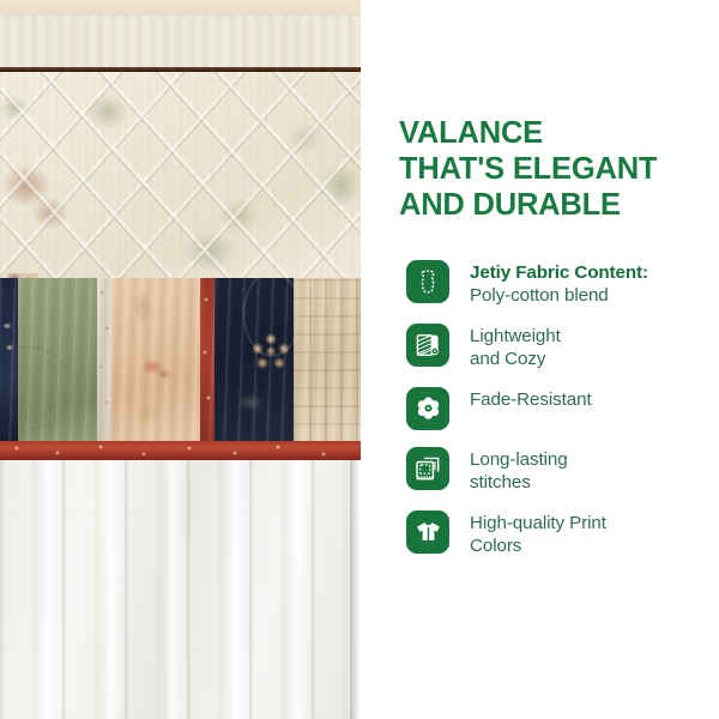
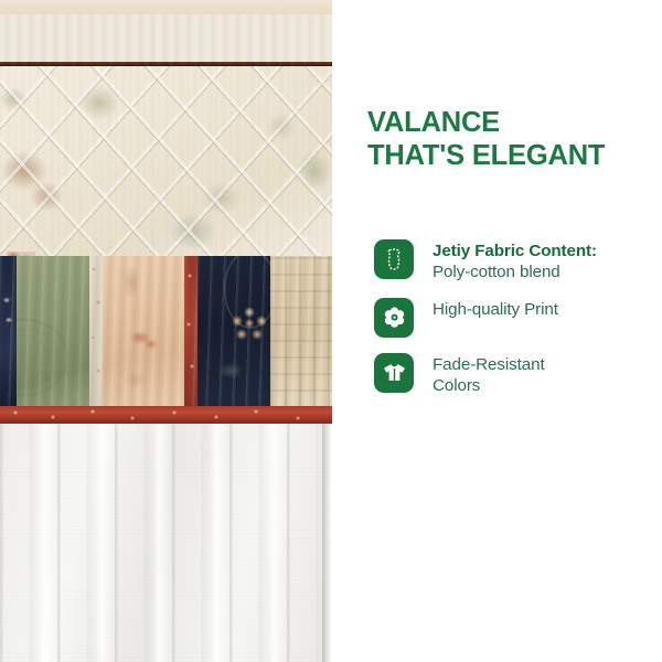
  VALANCE
  THAT'S ELEGANT
- AND DURABLE
  Jetiy Fabric Content:
  Poly-cotton blend
- Lightweight
- and Cozy
- Fade-Resistant
+ High-quality Print
- Long-lasting
- stitches
- High-quality Print
+ Fade-Resistant
  Colors
